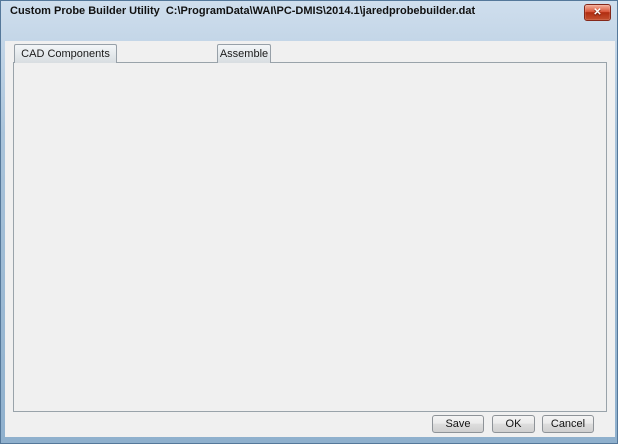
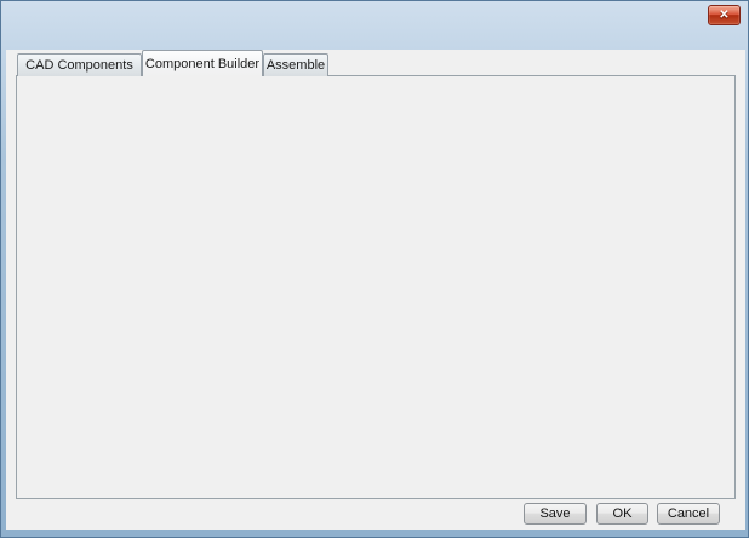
- Custom Probe Builder Utility C:\ProgramData\WAI\PC-DMIS\2014.1\jaredprobebuilder.dat
  ✕
  CAD Components
+ Component Builder
  Assemble
  Save
  OK
  Cancel
